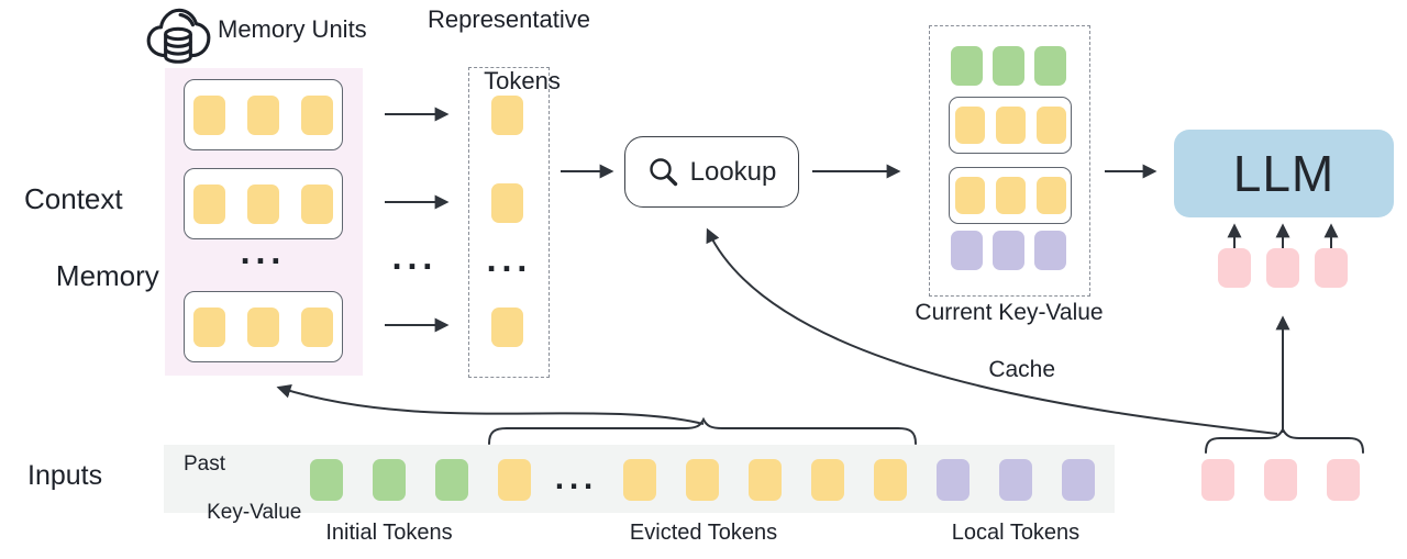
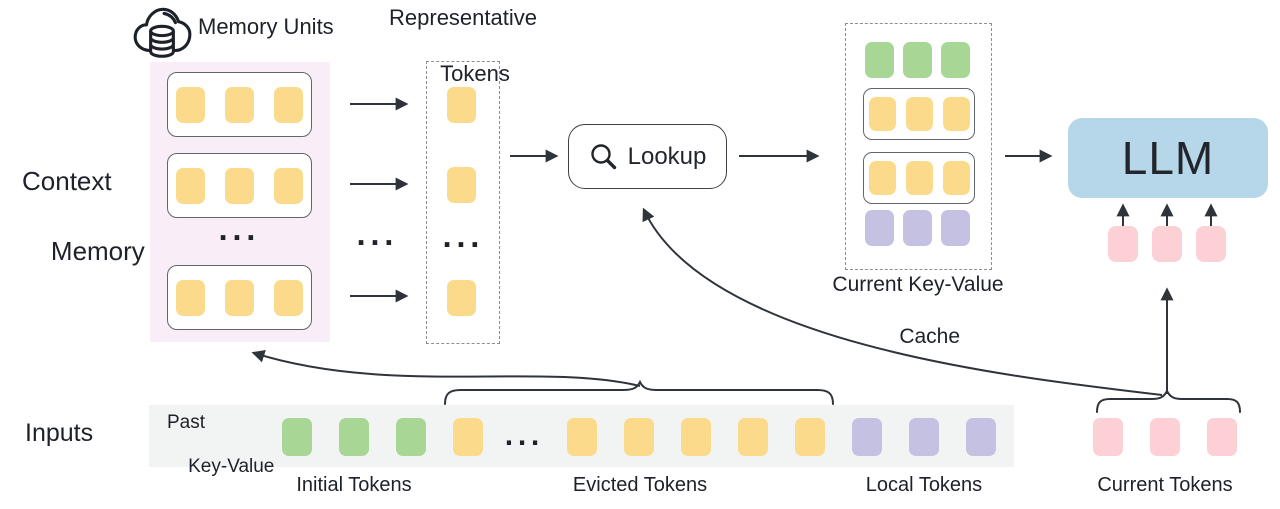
  Memory Units
  Context
  Memory
  ...
  ...
  Representative
  Tokens
  ...
  Lookup
  Current Key-Value
  Cache
  LLM
  Inputs
  Past
  Key-Value
  ...
  Initial Tokens
  Evicted Tokens
  Local Tokens
+ Current Tokens
